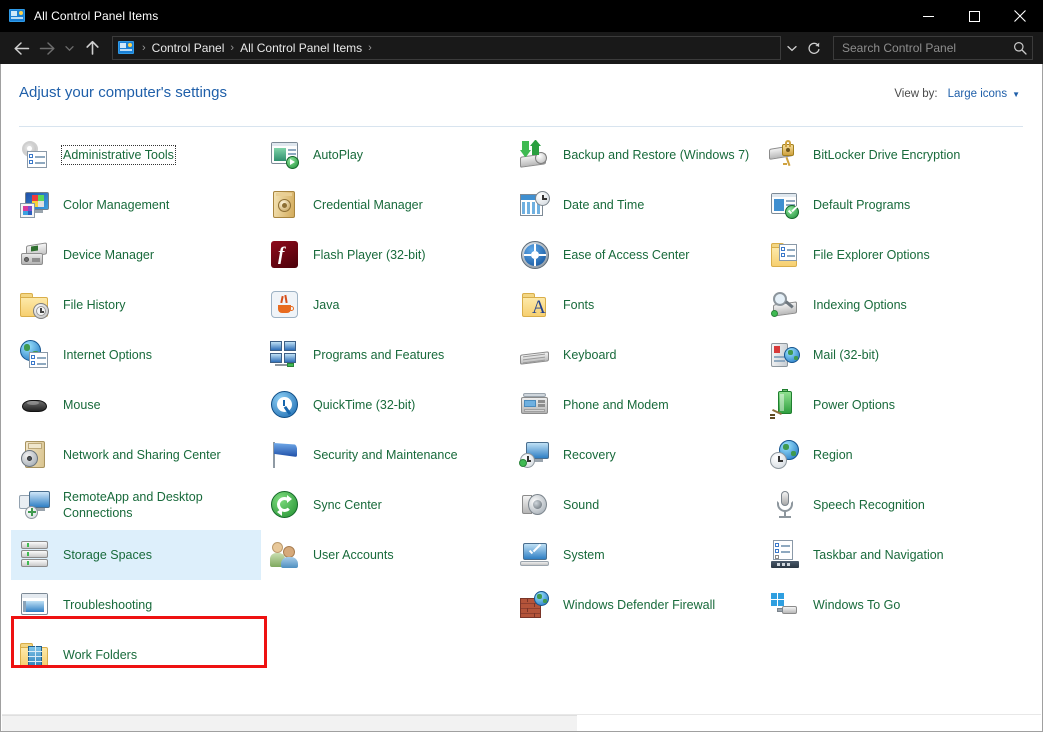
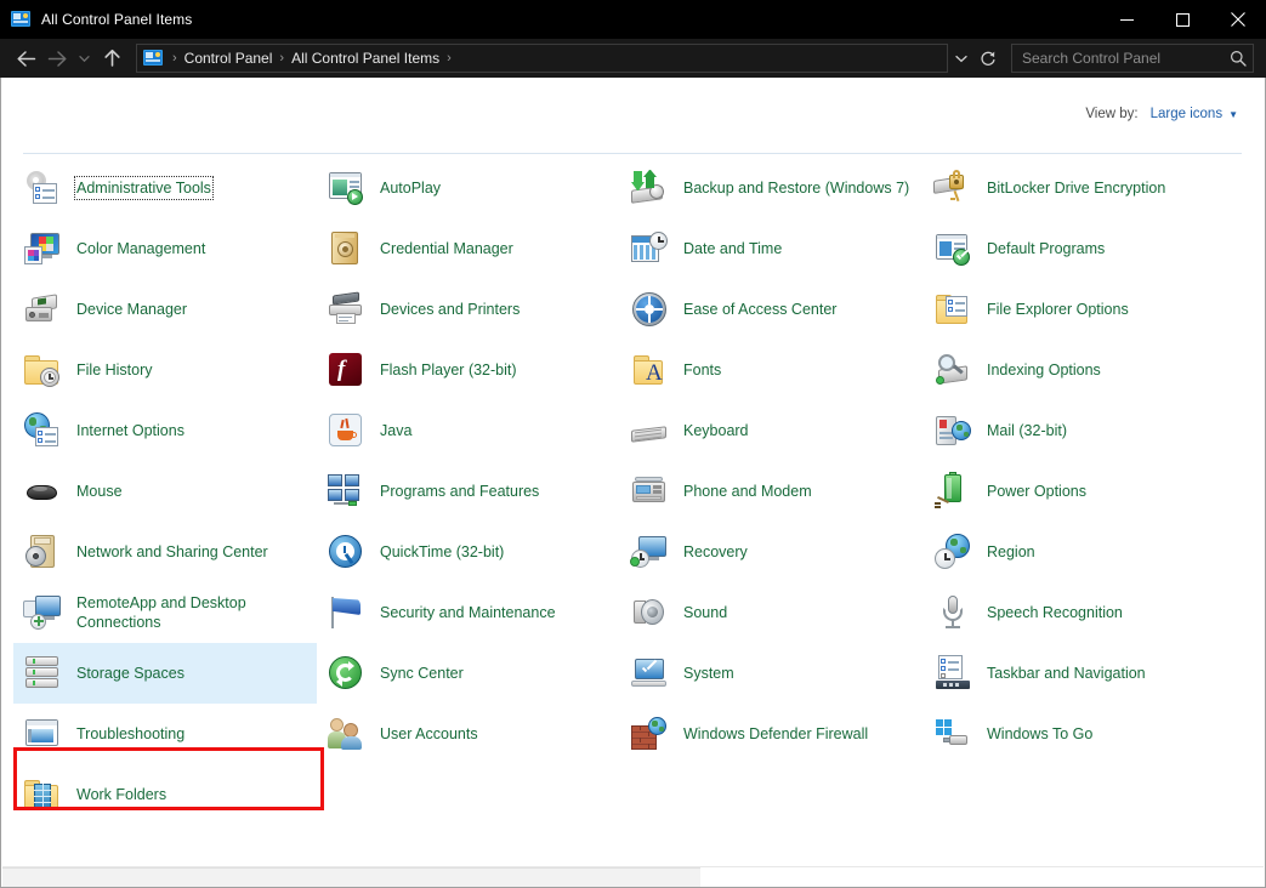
  All Control Panel Items
  ›
  Control Panel
  ›
  All Control Panel Items
  ›
  Search Control Panel
- Adjust your computer's settings
  View by:
  Large icons
  ▼
  Administrative Tools
  Color Management
  Device Manager
  File History
  Internet Options
  Mouse
  Network and Sharing Center
  RemoteApp and Desktop Connections
  Storage Spaces
  Troubleshooting
  Work Folders
  AutoPlay
  Credential Manager
+ Devices and Printers
  f
  Flash Player (32-bit)
  Java
  Programs and Features
  QuickTime (32-bit)
  Security and Maintenance
  Sync Center
  User Accounts
  Backup and Restore (Windows 7)
  Date and Time
  Ease of Access Center
  A
  Fonts
  Keyboard
  Phone and Modem
  Recovery
  Sound
  System
  Windows Defender Firewall
  BitLocker Drive Encryption
  Default Programs
  File Explorer Options
  Indexing Options
  Mail (32-bit)
  Power Options
  Region
  Speech Recognition
  Taskbar and Navigation
  Windows To Go
